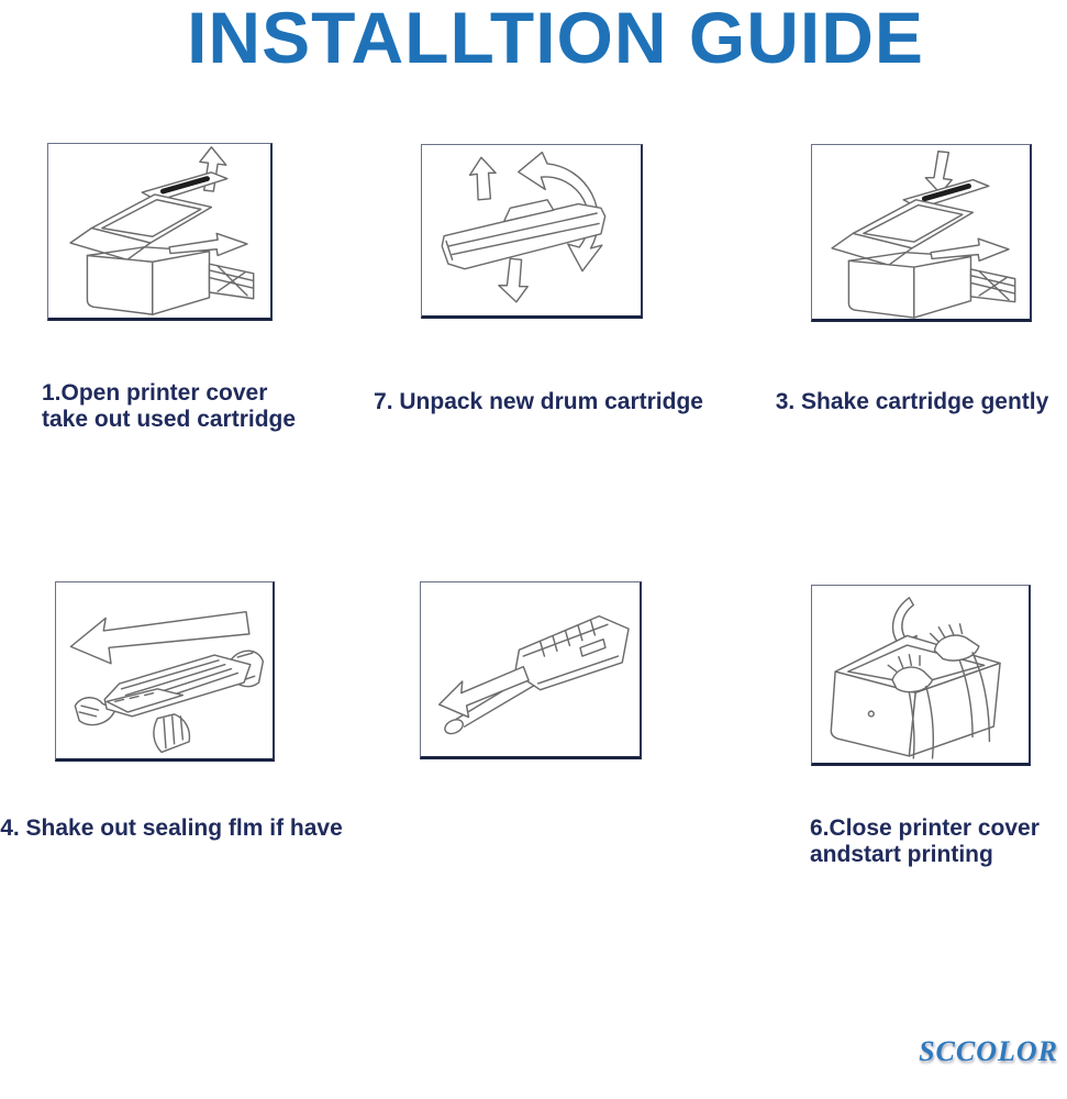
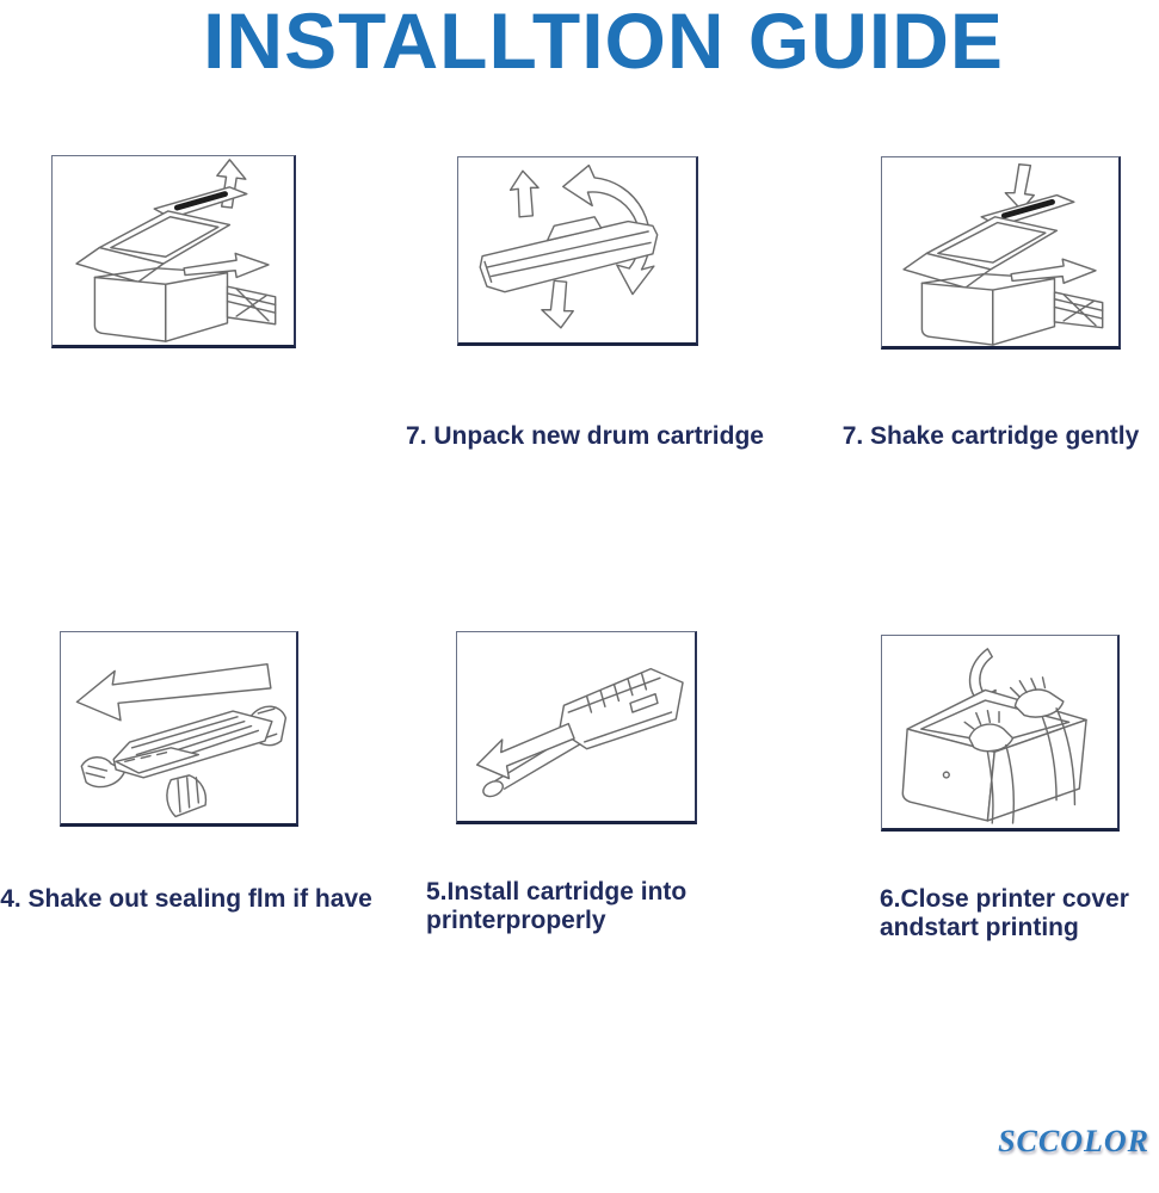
  INSTALLTION GUIDE
- 1.Open printer cover
- take out used cartridge
  7. Unpack new drum cartridge
- 3. Shake cartridge gently
+ 7. Shake cartridge gently
  4. Shake out sealing flm if have
+ 5.Install cartridge into
+ printerproperly
  6.Close printer cover
  andstart printing
  SCCOLOR
